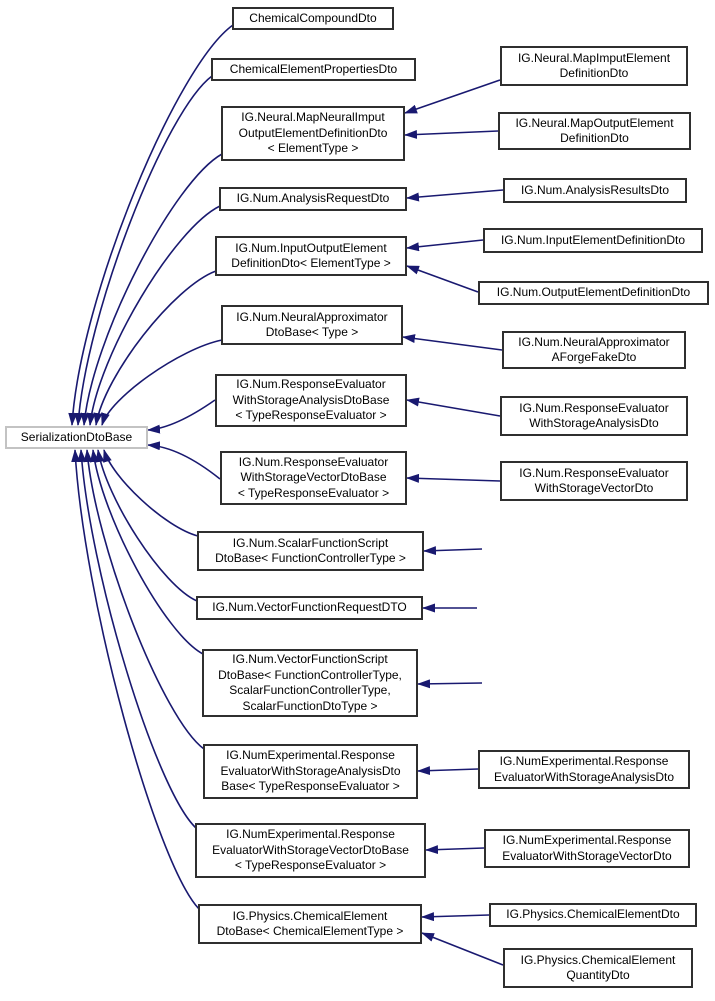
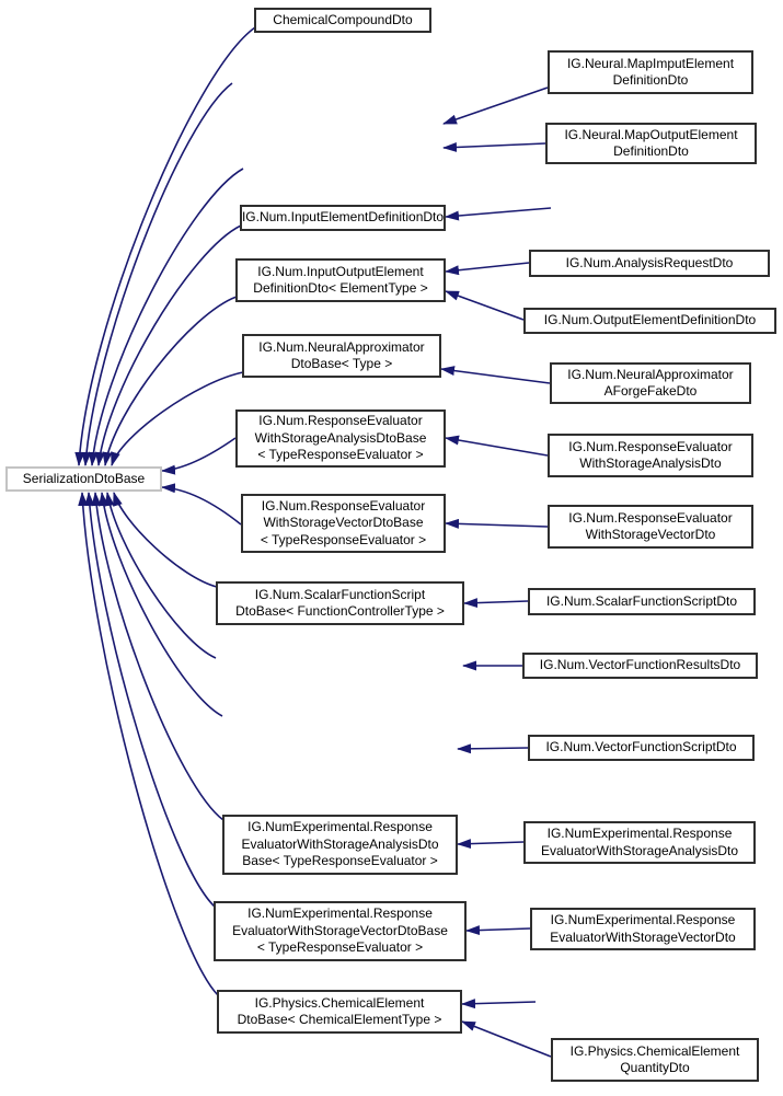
  SerializationDtoBase
  ChemicalCompoundDto
- ChemicalElementPropertiesDto
- IG.Neural.MapNeuralImput
- OutputElementDefinitionDto
- < ElementType >
- IG.Num.AnalysisRequestDto
+ IG.Num.InputElementDefinitionDto
  IG.Num.InputOutputElement
  DefinitionDto< ElementType >
  IG.Num.NeuralApproximator
  DtoBase< Type >
  IG.Num.ResponseEvaluator
  WithStorageAnalysisDtoBase
  < TypeResponseEvaluator >
  IG.Num.ResponseEvaluator
  WithStorageVectorDtoBase
  < TypeResponseEvaluator >
  IG.Num.ScalarFunctionScript
  DtoBase< FunctionControllerType >
- IG.Num.VectorFunctionRequestDTO
- IG.Num.VectorFunctionScript
- DtoBase< FunctionControllerType,
- ScalarFunctionControllerType,
- ScalarFunctionDtoType >
  IG.NumExperimental.Response
  EvaluatorWithStorageAnalysisDto
  Base< TypeResponseEvaluator >
  IG.NumExperimental.Response
  EvaluatorWithStorageVectorDtoBase
  < TypeResponseEvaluator >
  IG.Physics.ChemicalElement
  DtoBase< ChemicalElementType >
  IG.Neural.MapImputElement
  DefinitionDto
  IG.Neural.MapOutputElement
  DefinitionDto
- IG.Num.AnalysisResultsDto
- IG.Num.InputElementDefinitionDto
+ IG.Num.AnalysisRequestDto
  IG.Num.OutputElementDefinitionDto
  IG.Num.NeuralApproximator
  AForgeFakeDto
  IG.Num.ResponseEvaluator
  WithStorageAnalysisDto
  IG.Num.ResponseEvaluator
  WithStorageVectorDto
+ IG.Num.ScalarFunctionScriptDto
+ IG.Num.VectorFunctionResultsDto
+ IG.Num.VectorFunctionScriptDto
  IG.NumExperimental.Response
  EvaluatorWithStorageAnalysisDto
  IG.NumExperimental.Response
  EvaluatorWithStorageVectorDto
- IG.Physics.ChemicalElementDto
  IG.Physics.ChemicalElement
  QuantityDto
